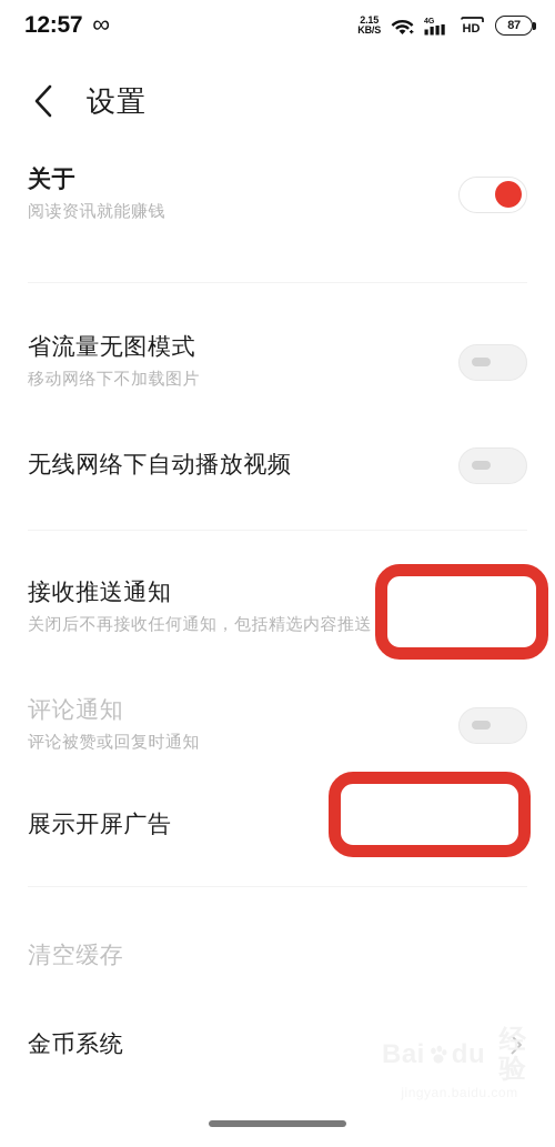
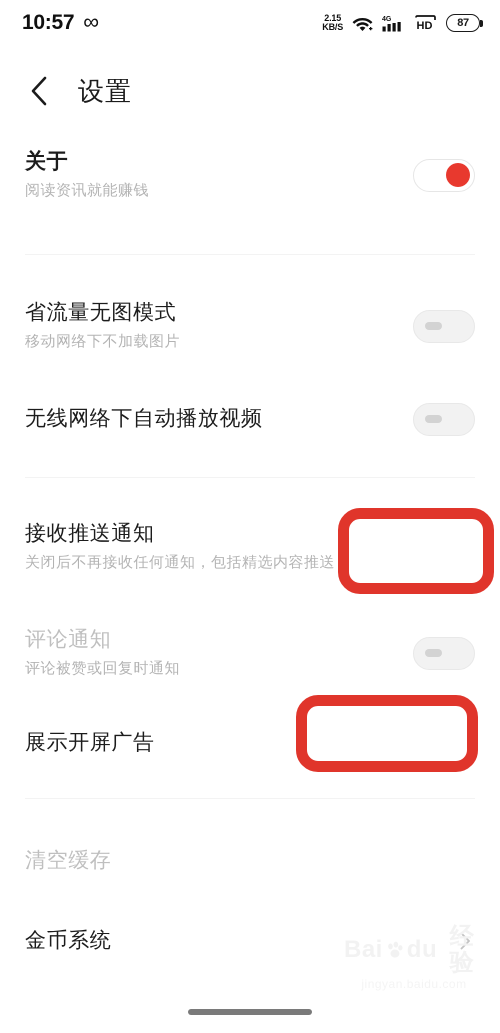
- 12:57
+ 10:57
  ∞
  2.15
  KB/S
  HD
  87
  设置
  关于
  阅读资讯就能赚钱
  省流量无图模式
  移动网络下不加载图片
  无线网络下自动播放视频
  接收推送通知
  关闭后不再接收任何通知，包括精选内容推送
  评论通知
  评论被赞或回复时通知
  展示开屏广告
  清空缓存
  金币系统
  经验
